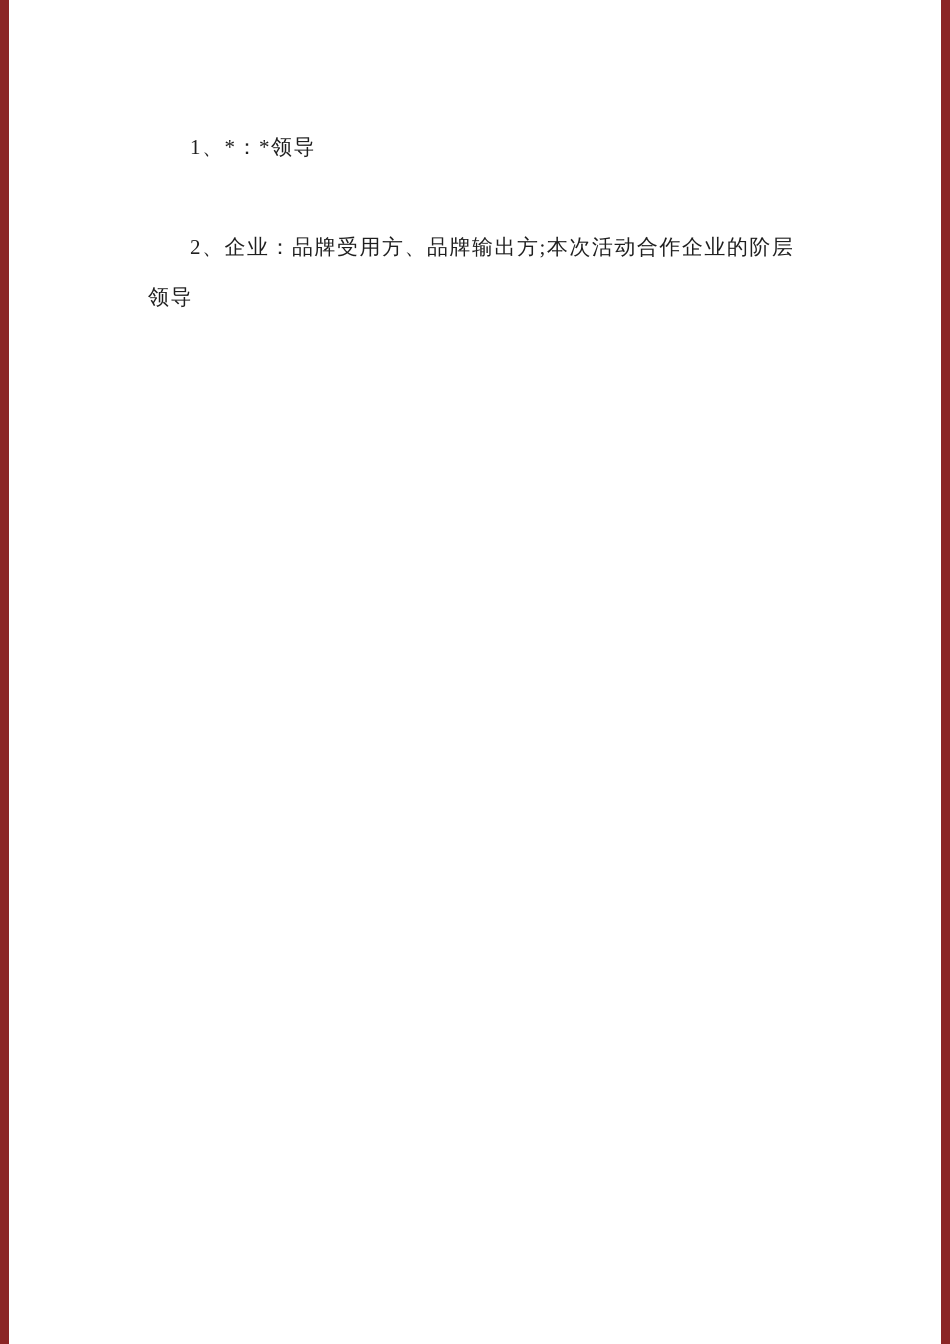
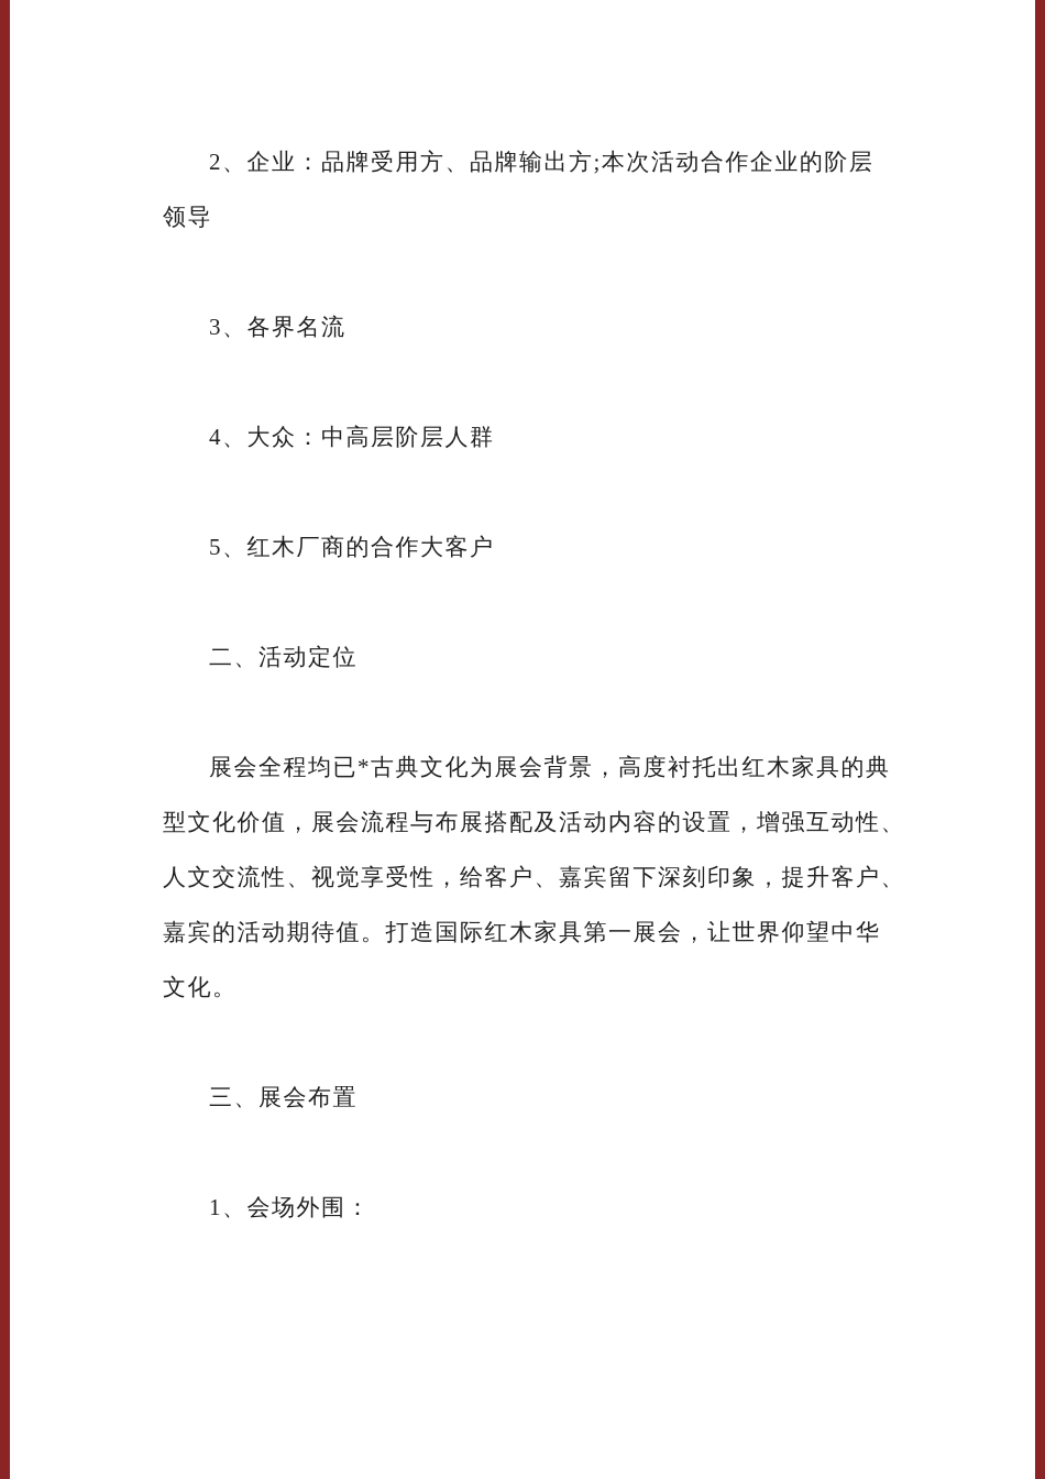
- 1、*：*领导
  2、企业：品牌受用方、品牌输出方;本次活动合作企业的阶层
  领导
+ 3、各界名流
+ 4、大众：中高层阶层人群
+ 5、红木厂商的合作大客户
+ 二、活动定位
+ 展会全程均已*古典文化为展会背景，高度衬托出红木家具的典
+ 型文化价值，展会流程与布展搭配及活动内容的设置，增强互动性、
+ 人文交流性、视觉享受性，给客户、嘉宾留下深刻印象，提升客户、
+ 嘉宾的活动期待值。打造国际红木家具第一展会，让世界仰望中华
+ 文化。
+ 三、展会布置
+ 1、会场外围：
